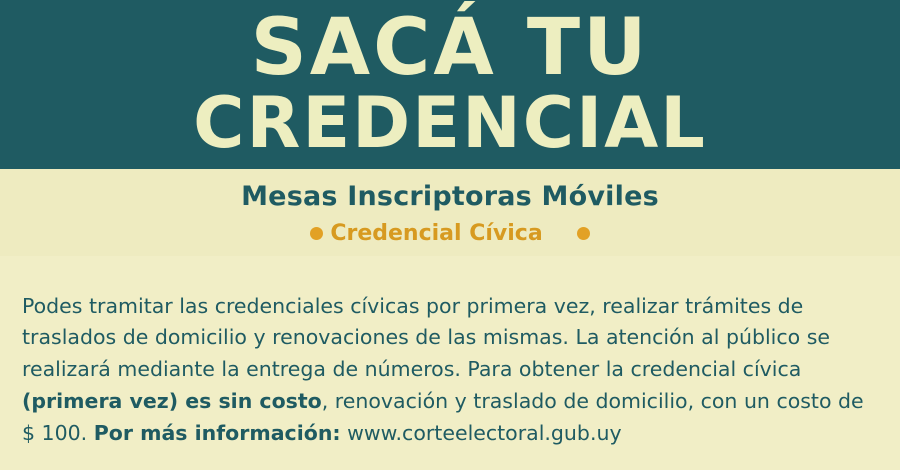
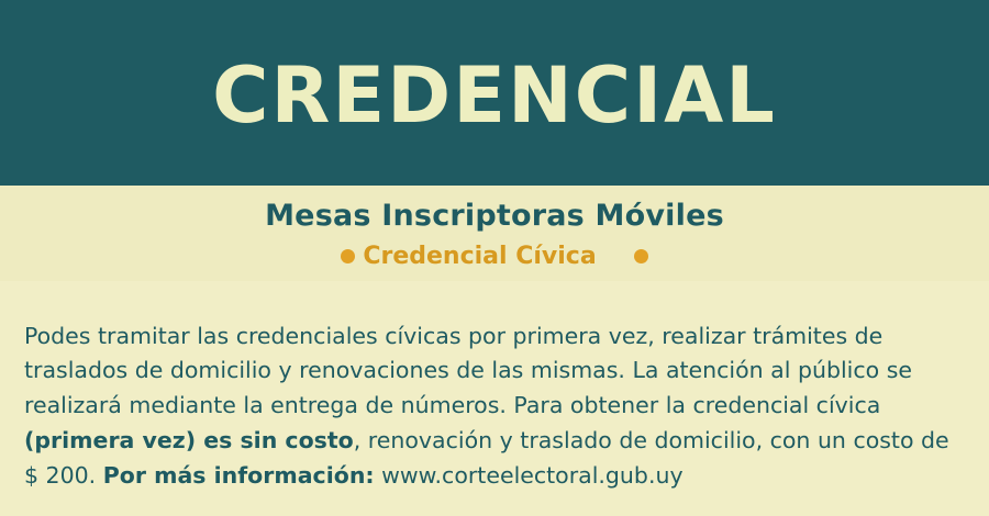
- SACÁ TU
  CREDENCIAL
  Mesas Inscriptoras Móviles
  Credencial Cívica
- Podes tramitar las credenciales cívicas por primera vez, realizar trámites de traslados de domicilio y renovaciones de las mismas. La atención al público se realizará mediante la entrega de números. Para obtener la credencial cívica (primera vez) es sin costo, renovación y traslado de domicilio, con un costo de $ 100. Por más información: www.corteelectoral.gub.uy
+ Podes tramitar las credenciales cívicas por primera vez, realizar trámites de traslados de domicilio y renovaciones de las mismas. La atención al público se realizará mediante la entrega de números. Para obtener la credencial cívica (primera vez) es sin costo, renovación y traslado de domicilio, con un costo de $ 200. Por más información: www.corteelectoral.gub.uy
